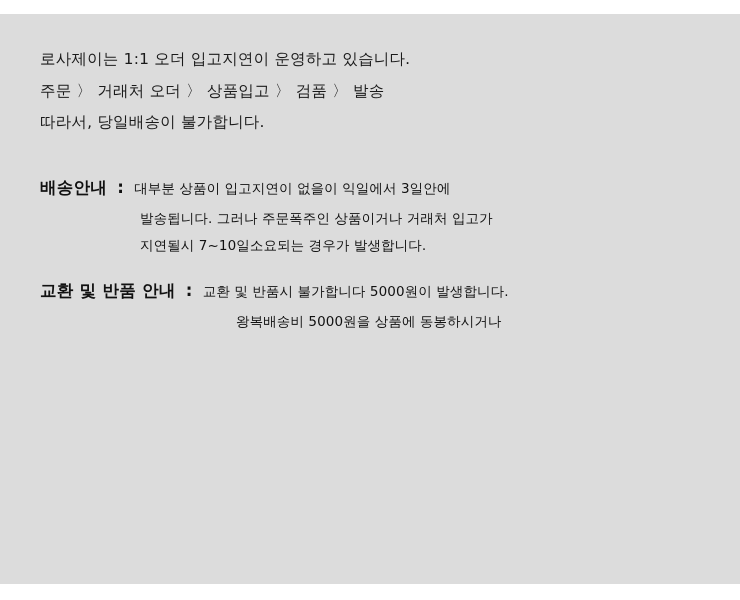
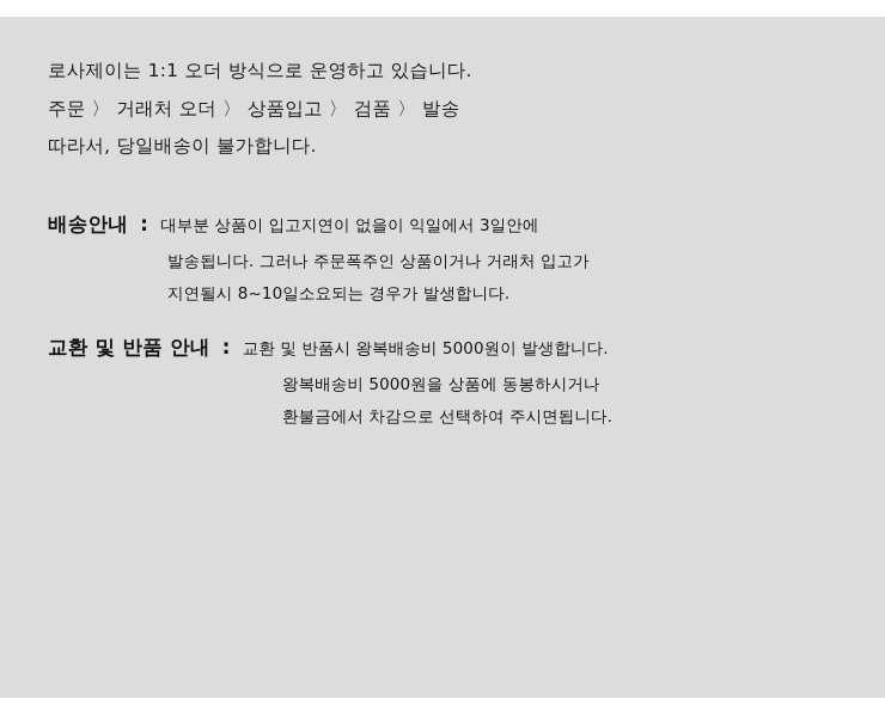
- 로사제이는 1:1 오더 입고지연이 운영하고 있습니다.
+ 로사제이는 1:1 오더 방식으로 운영하고 있습니다.
  주문 〉 거래처 오더 〉 상품입고 〉 검품 〉 발송
  따라서, 당일배송이 불가합니다.
  배송안내 : 대부분 상품이 입고지연이 없을이 익일에서 3일안에
  발송됩니다. 그러나 주문폭주인 상품이거나 거래처 입고가
- 지연될시 7~10일소요되는 경우가 발생합니다.
+ 지연될시 8~10일소요되는 경우가 발생합니다.
- 교환 및 반품 안내 : 교환 및 반품시 불가합니다 5000원이 발생합니다.
+ 교환 및 반품 안내 : 교환 및 반품시 왕복배송비 5000원이 발생합니다.
  왕복배송비 5000원을 상품에 동봉하시거나
+ 환불금에서 차감으로 선택하여 주시면됩니다.
